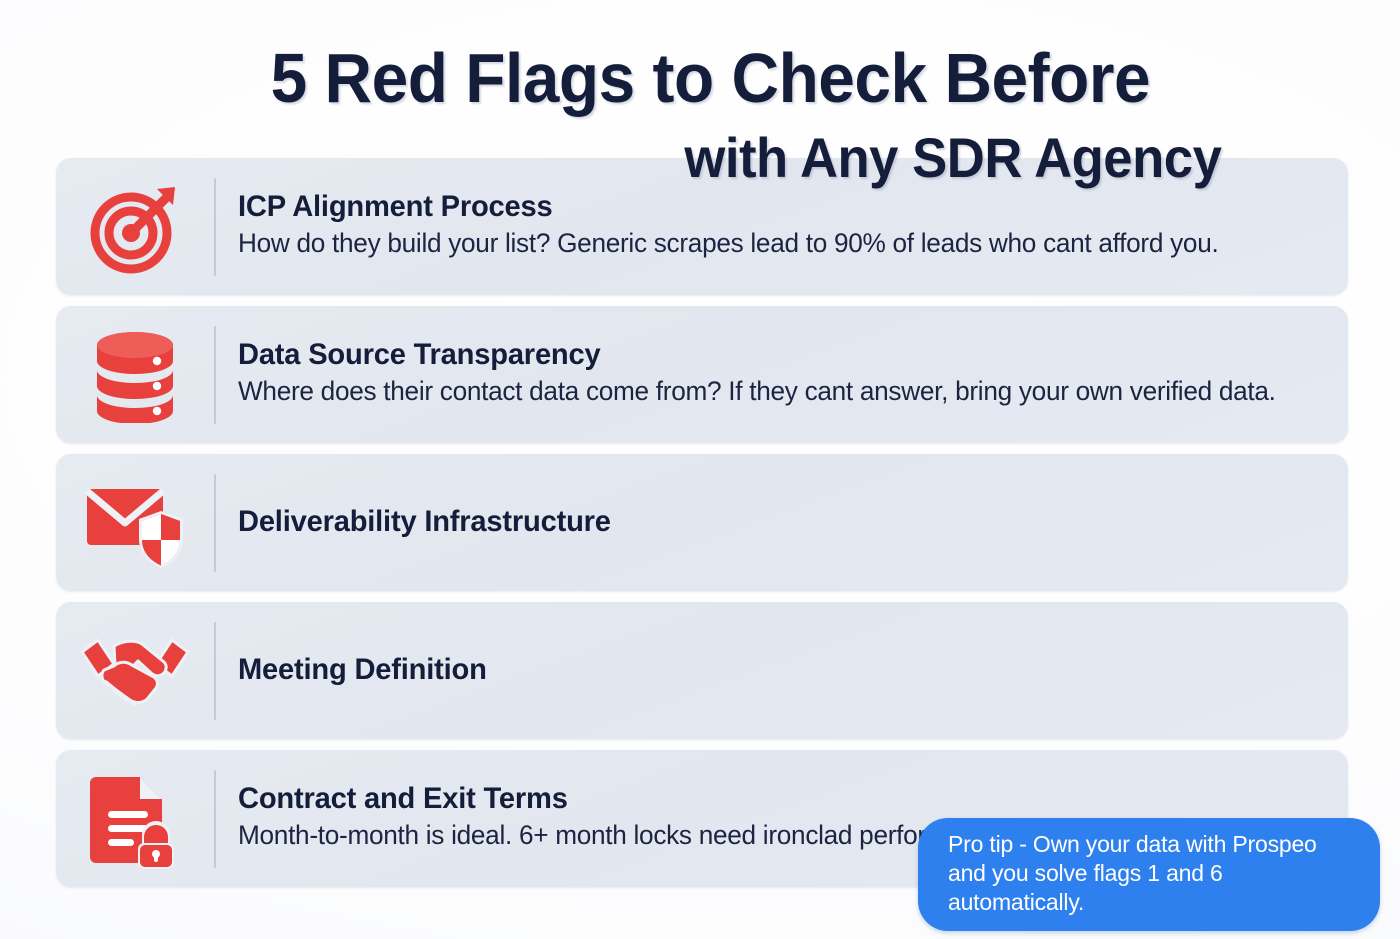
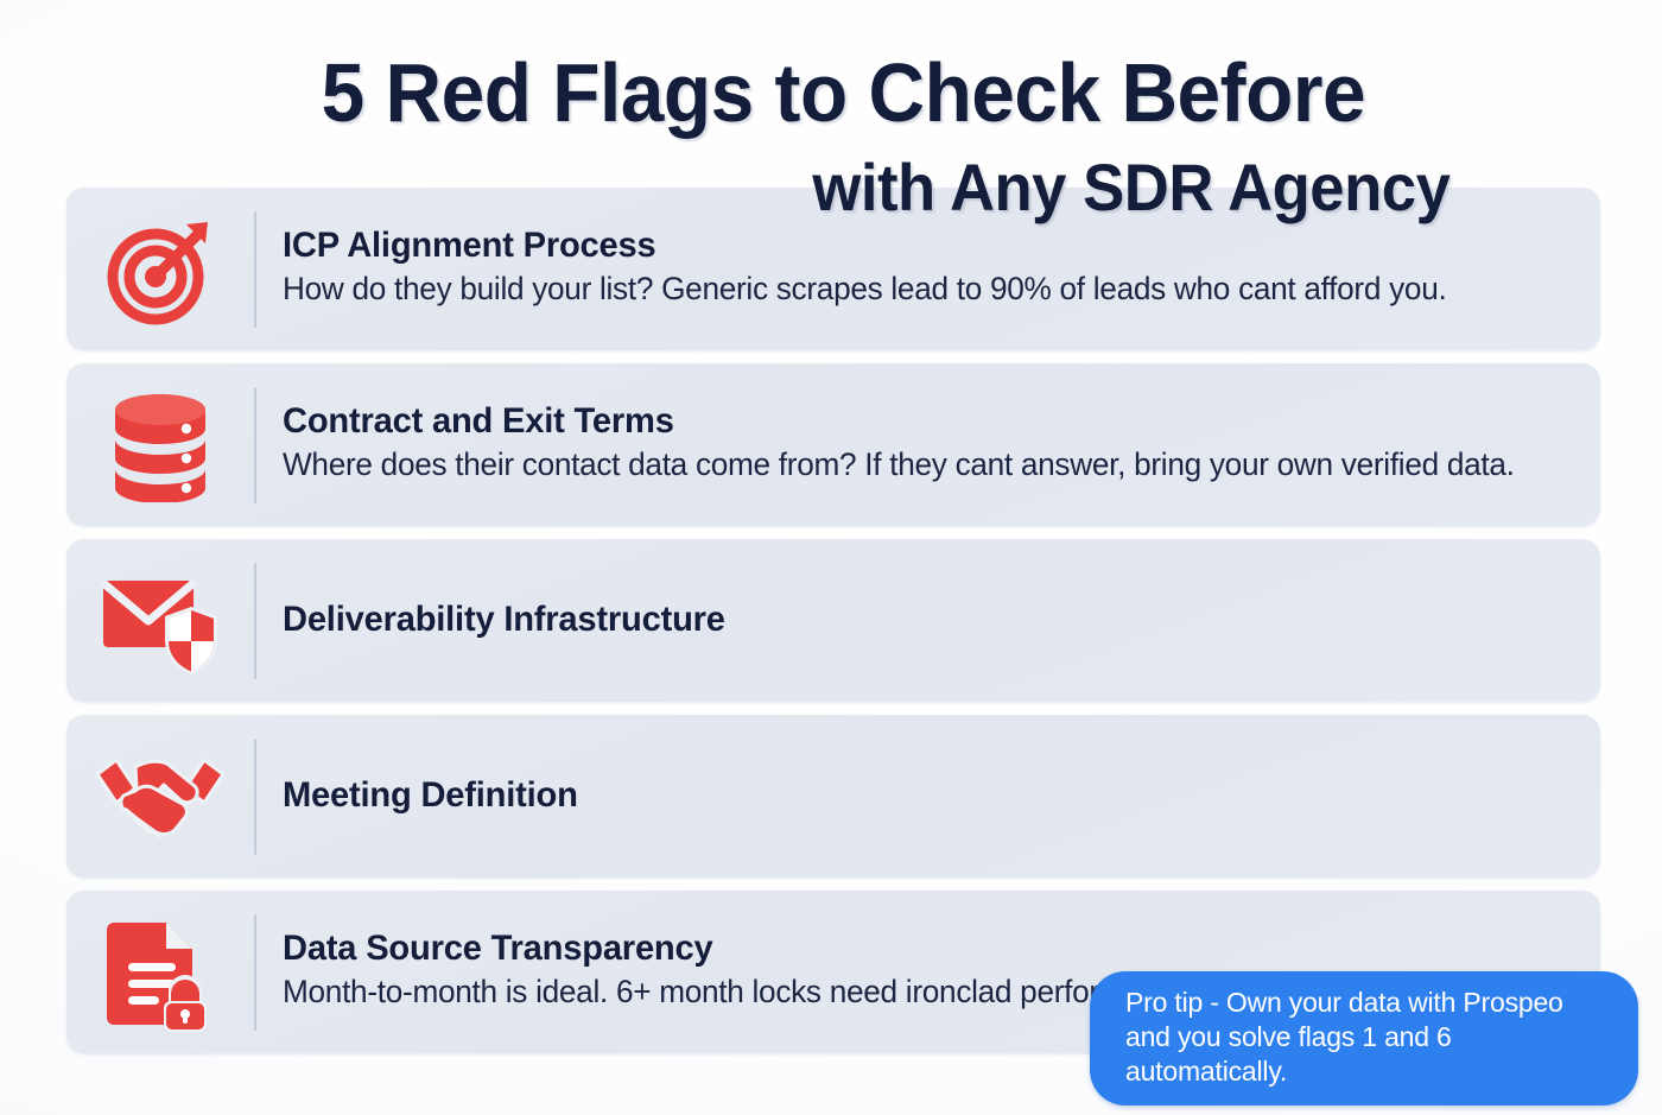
  5 Red Flags to Check Before
  with Any SDR Agency
  ICP Alignment Process
  How do they build your list? Generic scrapes lead to 90% of leads who cant afford you.
- Data Source Transparency
+ Contract and Exit Terms
  Where does their contact data come from? If they cant answer, bring your own verified data.
  Deliverability Infrastructure
  Meeting Definition
- Contract and Exit Terms
+ Data Source Transparency
  Month-to-month is ideal. 6+ month locks need ironclad perfo
  Pro tip - Own your data with Prospeo and you solve flags 1 and 6 automatically.
